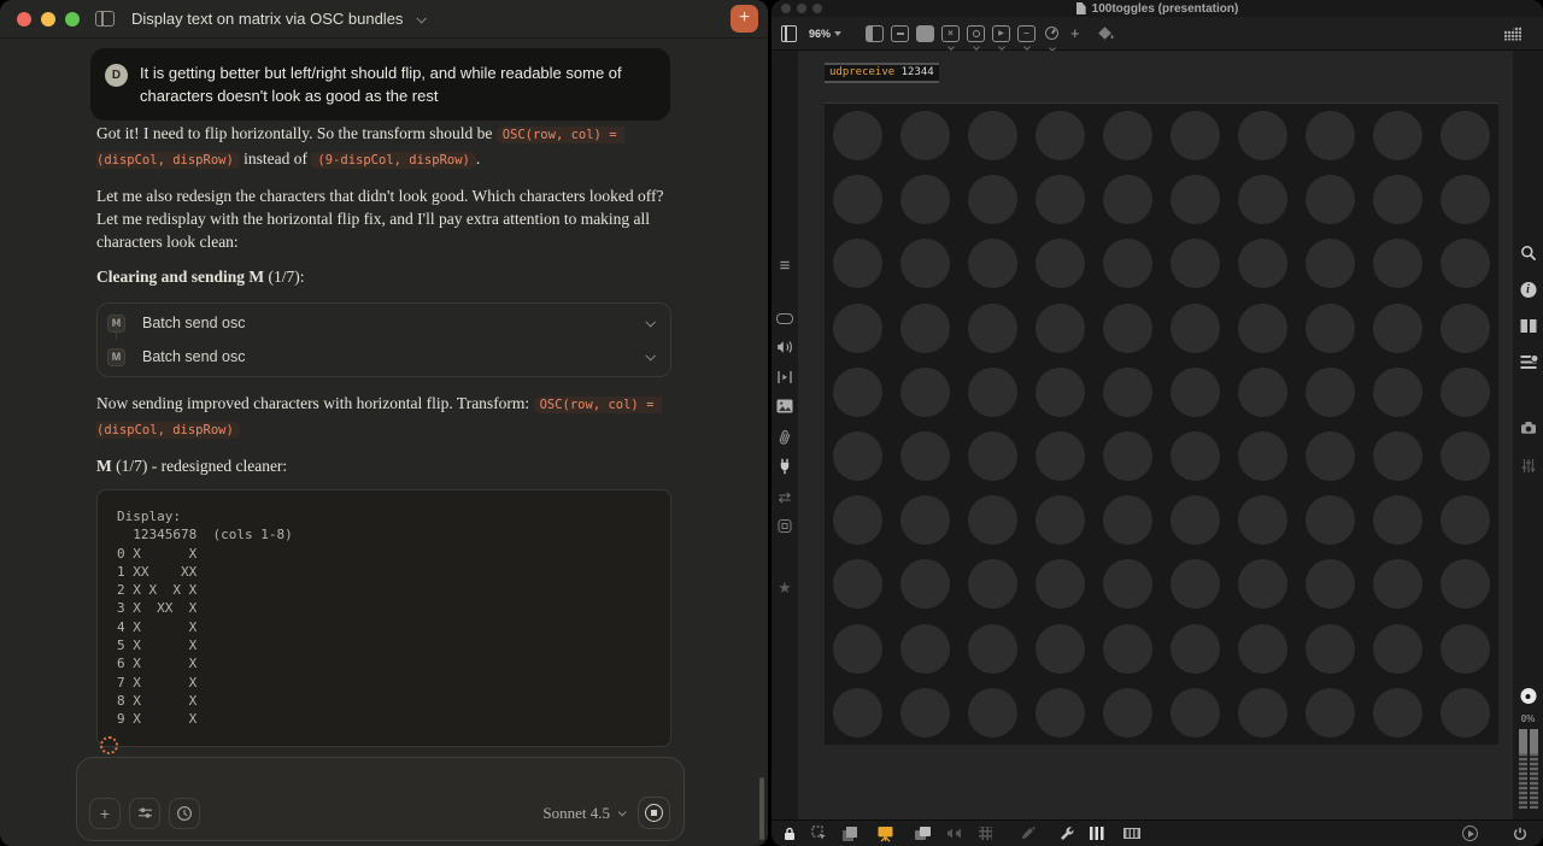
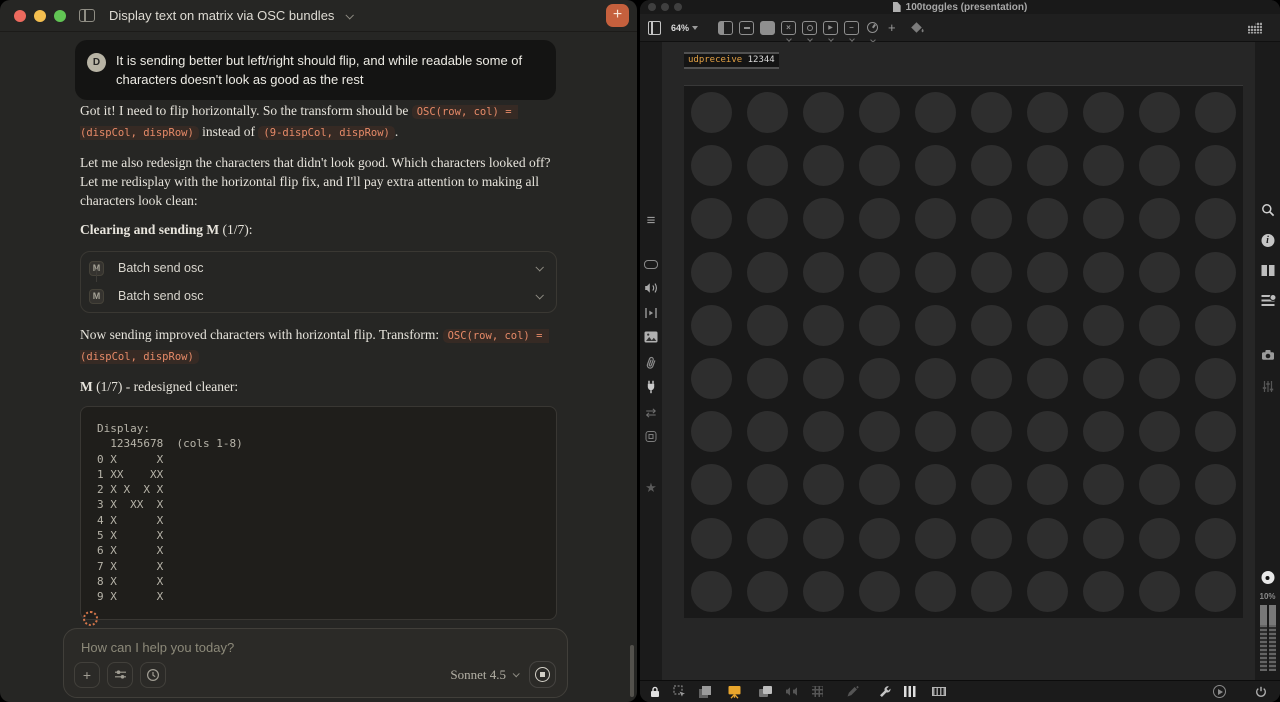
  Display text on matrix via OSC bundles
  +
  D
- It is getting better but left/right should flip, and while readable some of characters doesn't look as good as the rest
+ It is sending better but left/right should flip, and while readable some of characters doesn't look as good as the rest
  Got it! I need to flip horizontally. So the transform should be OSC(row, col) = (dispCol, dispRow) instead of (9-dispCol, dispRow) .
  Let me also redesign the characters that didn't look good. Which characters looked off? Let me redisplay with the horizontal flip fix, and I'll pay extra attention to making all characters look clean:
  Clearing and sending M (1/7):
  M
  Batch send osc
  M
  Batch send osc
  Now sending improved characters with horizontal flip. Transform: OSC(row, col) = (dispCol, dispRow)
  M (1/7) - redesigned cleaner:
  Display:
  12345678 (cols 1-8)
  0 X X
  1 XX XX
  2 X X X X
  3 X XX X
  4 X X
  5 X X
  6 X X
  7 X X
  8 X X
  9 X X
+ How can I help you today?
  +
  Sonnet 4.5
  100toggles (presentation)
- 96%
+ 64%
  ×
  –
  +
  udpreceive 12344
  ≡
  ⇄
  ★
  i
- 0%
+ 10%
